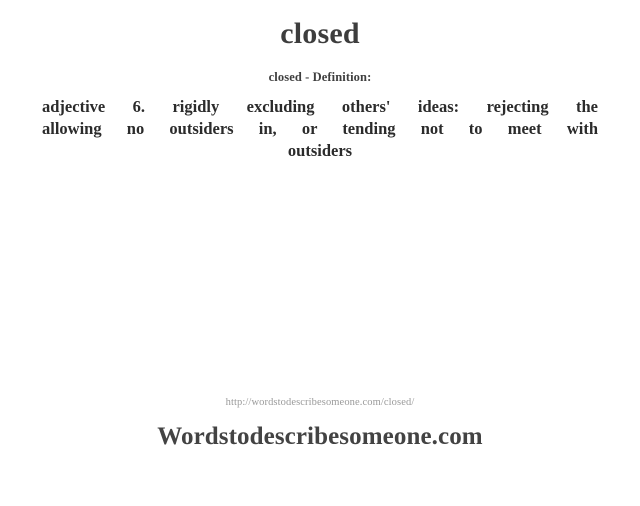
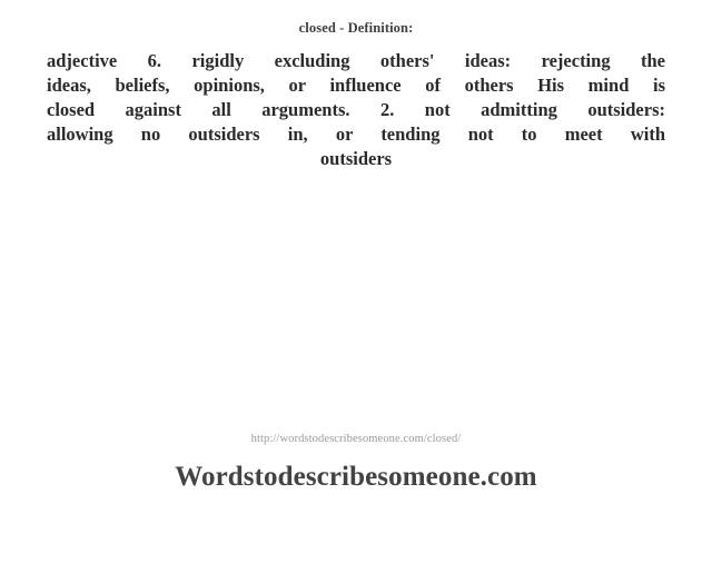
- closed
  closed - Definition:
  adjective 6. rigidly excluding others' ideas: rejecting the
+ ideas, beliefs, opinions, or influence of others His mind is
+ closed against all arguments. 2. not admitting outsiders:
  allowing no outsiders in, or tending not to meet with
  outsiders
  http://wordstodescribesomeone.com/closed/
  Wordstodescribesomeone.com
